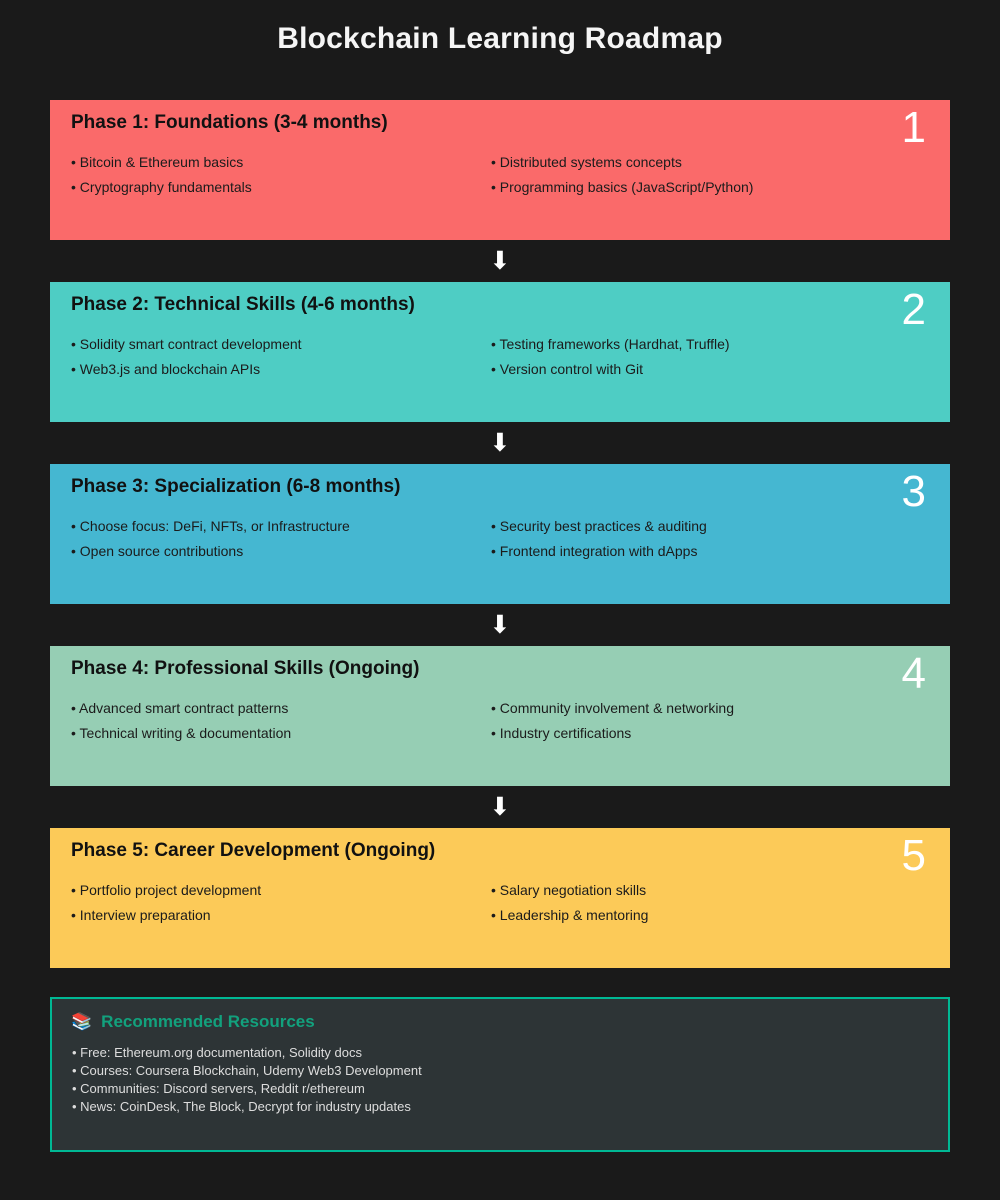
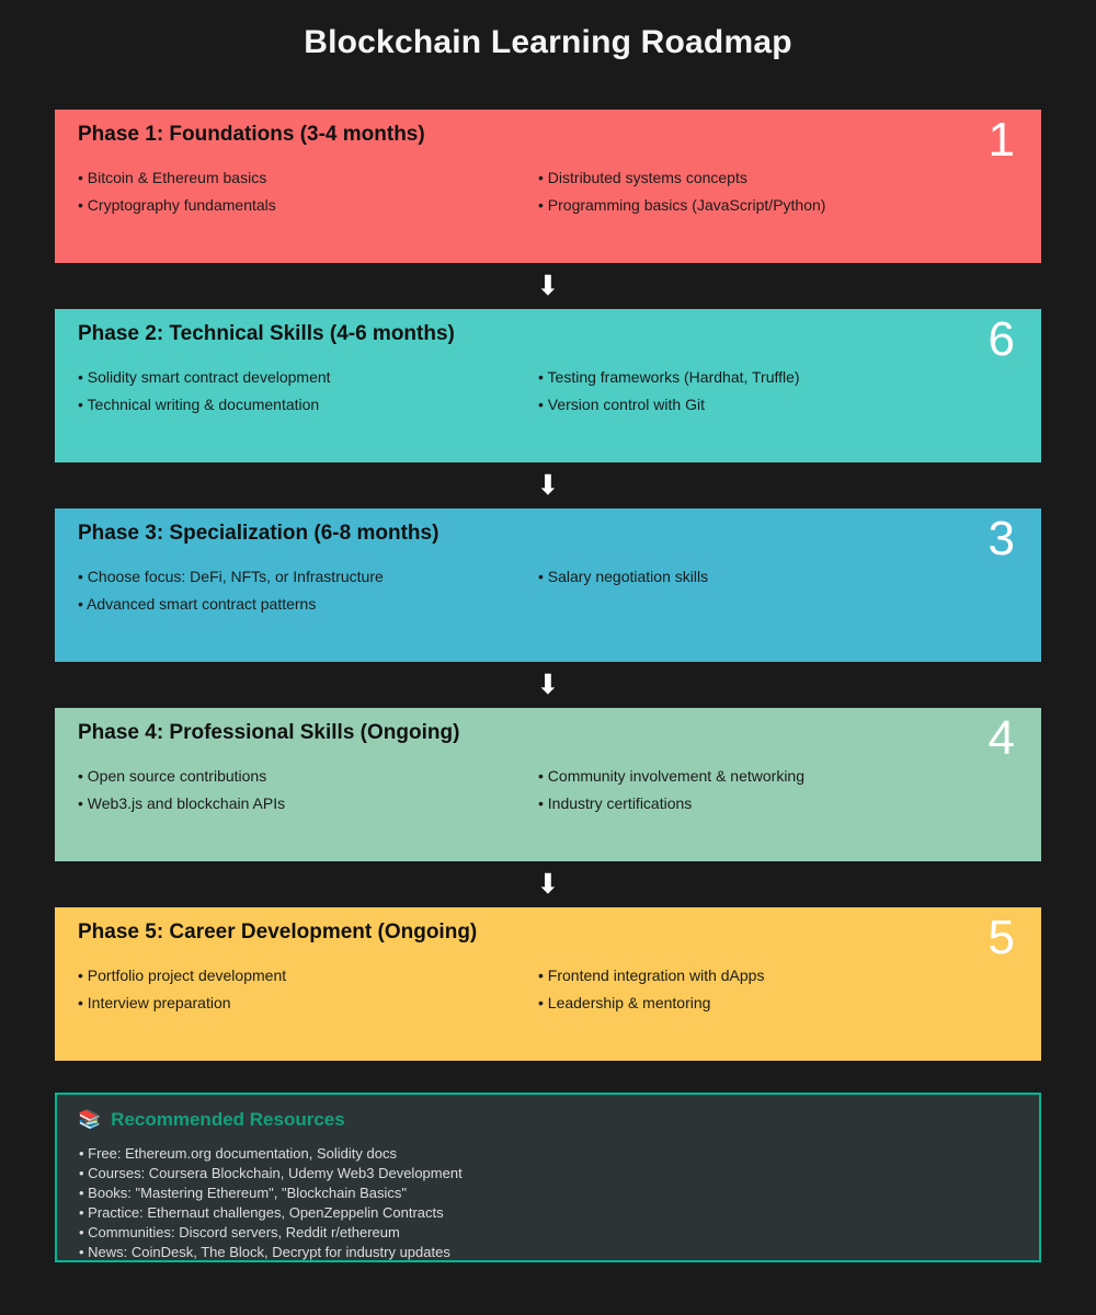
  Blockchain Learning Roadmap
  Phase 1: Foundations (3-4 months)
  1
  • Bitcoin & Ethereum basics
  • Cryptography fundamentals
  • Distributed systems concepts
  • Programming basics (JavaScript/Python)
  ⬇
  Phase 2: Technical Skills (4-6 months)
- 2
+ 6
  • Solidity smart contract development
- • Web3.js and blockchain APIs
+ • Technical writing & documentation
  • Testing frameworks (Hardhat, Truffle)
  • Version control with Git
  ⬇
  Phase 3: Specialization (6-8 months)
  3
  • Choose focus: DeFi, NFTs, or Infrastructure
- • Open source contributions
+ • Advanced smart contract patterns
- • Security best practices & auditing
- • Frontend integration with dApps
+ • Salary negotiation skills
  ⬇
  Phase 4: Professional Skills (Ongoing)
  4
- • Advanced smart contract patterns
+ • Open source contributions
- • Technical writing & documentation
+ • Web3.js and blockchain APIs
  • Community involvement & networking
  • Industry certifications
  ⬇
  Phase 5: Career Development (Ongoing)
  5
  • Portfolio project development
  • Interview preparation
- • Salary negotiation skills
+ • Frontend integration with dApps
  • Leadership & mentoring
  📚
  Recommended Resources
  • Free: Ethereum.org documentation, Solidity docs
  • Courses: Coursera Blockchain, Udemy Web3 Development
+ • Books: "Mastering Ethereum", "Blockchain Basics"
+ • Practice: Ethernaut challenges, OpenZeppelin Contracts
  • Communities: Discord servers, Reddit r/ethereum
  • News: CoinDesk, The Block, Decrypt for industry updates
